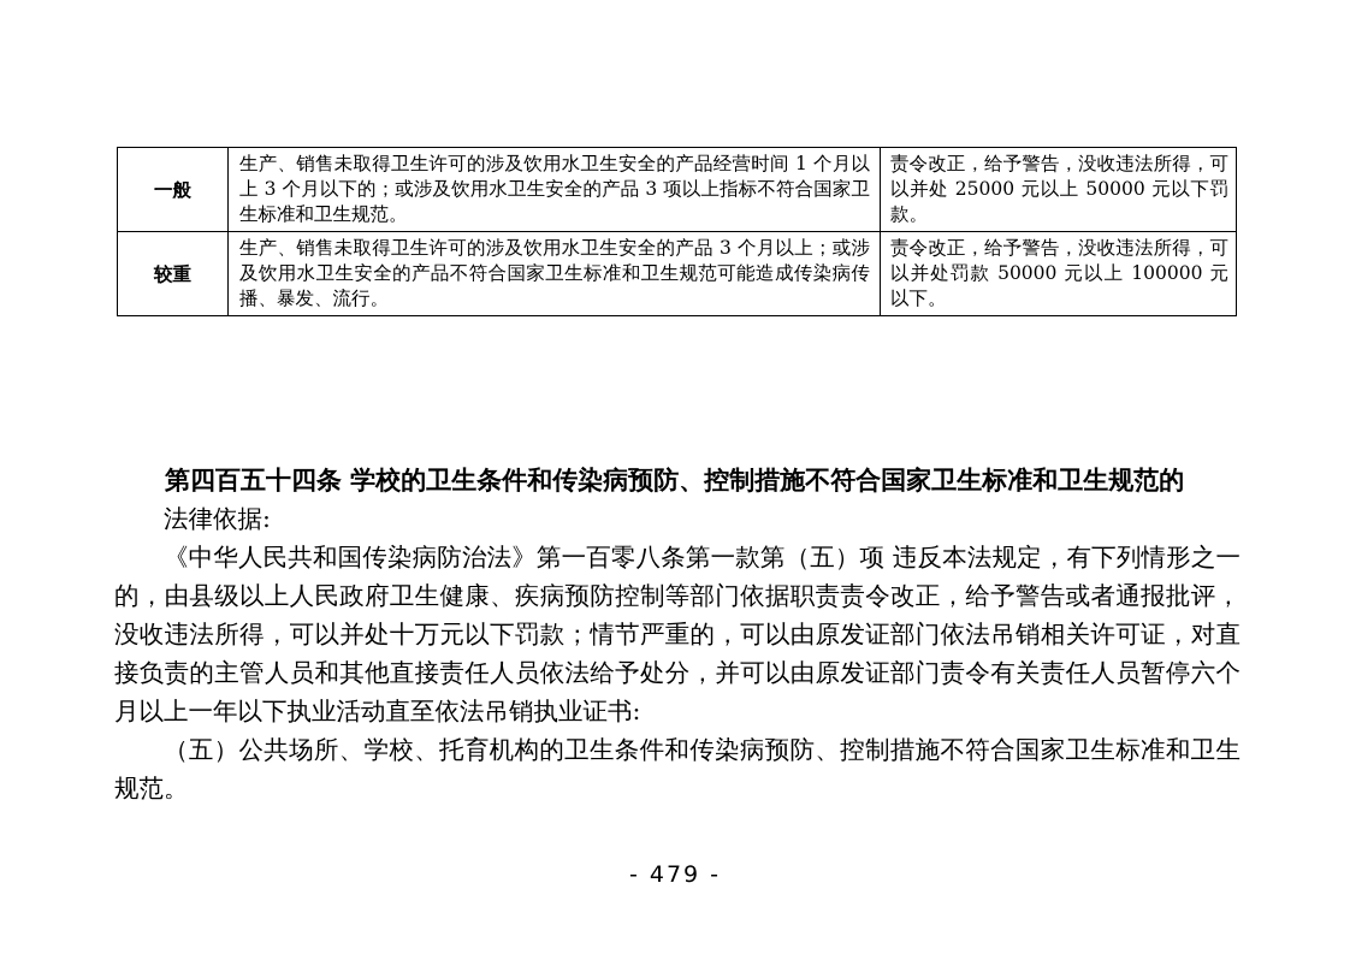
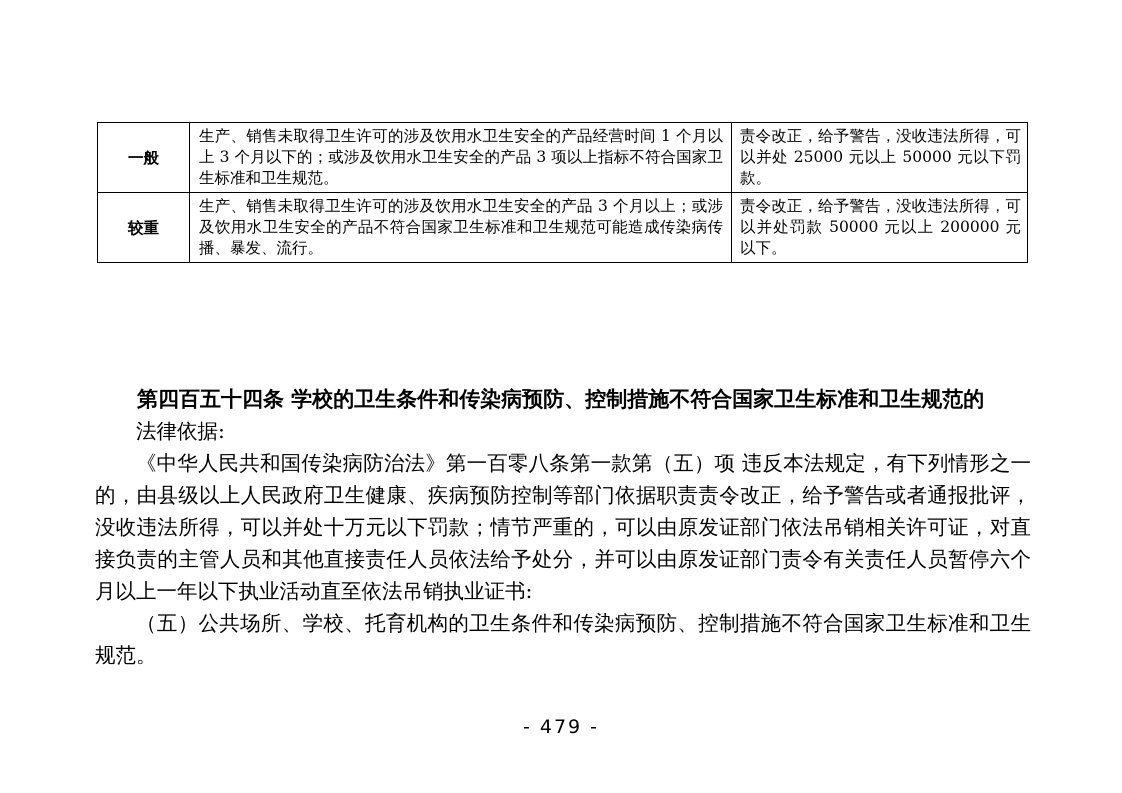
  一般	生产、销售未取得卫生许可的涉及饮用水卫生安全的产品经营时间 1 个月以上 3 个月以下的；或涉及饮用水卫生安全的产品 3 项以上指标不符合国家卫生标准和卫生规范。	责令改正，给予警告，没收违法所得，可以并处 25000 元以上 50000 元以下罚款。
- 较重	生产、销售未取得卫生许可的涉及饮用水卫生安全的产品 3 个月以上；或涉及饮用水卫生安全的产品不符合国家卫生标准和卫生规范可能造成传染病传播、暴发、流行。	责令改正，给予警告，没收违法所得，可以并处罚款 50000 元以上 100000 元以下。
+ 较重	生产、销售未取得卫生许可的涉及饮用水卫生安全的产品 3 个月以上；或涉及饮用水卫生安全的产品不符合国家卫生标准和卫生规范可能造成传染病传播、暴发、流行。	责令改正，给予警告，没收违法所得，可以并处罚款 50000 元以上 200000 元以下。
  第四百五十四条 学校的卫生条件和传染病预防、控制措施不符合国家卫生标准和卫生规范的
  法律依据:
  《中华人民共和国传染病防治法》第一百零八条第一款第（五）项 违反本法规定，有下列情形之一的，由县级以上人民政府卫生健康、疾病预防控制等部门依据职责责令改正，给予警告或者通报批评，没收违法所得，可以并处十万元以下罚款；情节严重的，可以由原发证部门依法吊销相关许可证，对直接负责的主管人员和其他直接责任人员依法给予处分，并可以由原发证部门责令有关责任人员暂停六个月以上一年以下执业活动直至依法吊销执业证书:
  （五）公共场所、学校、托育机构的卫生条件和传染病预防、控制措施不符合国家卫生标准和卫生规范。
  - 479 -
